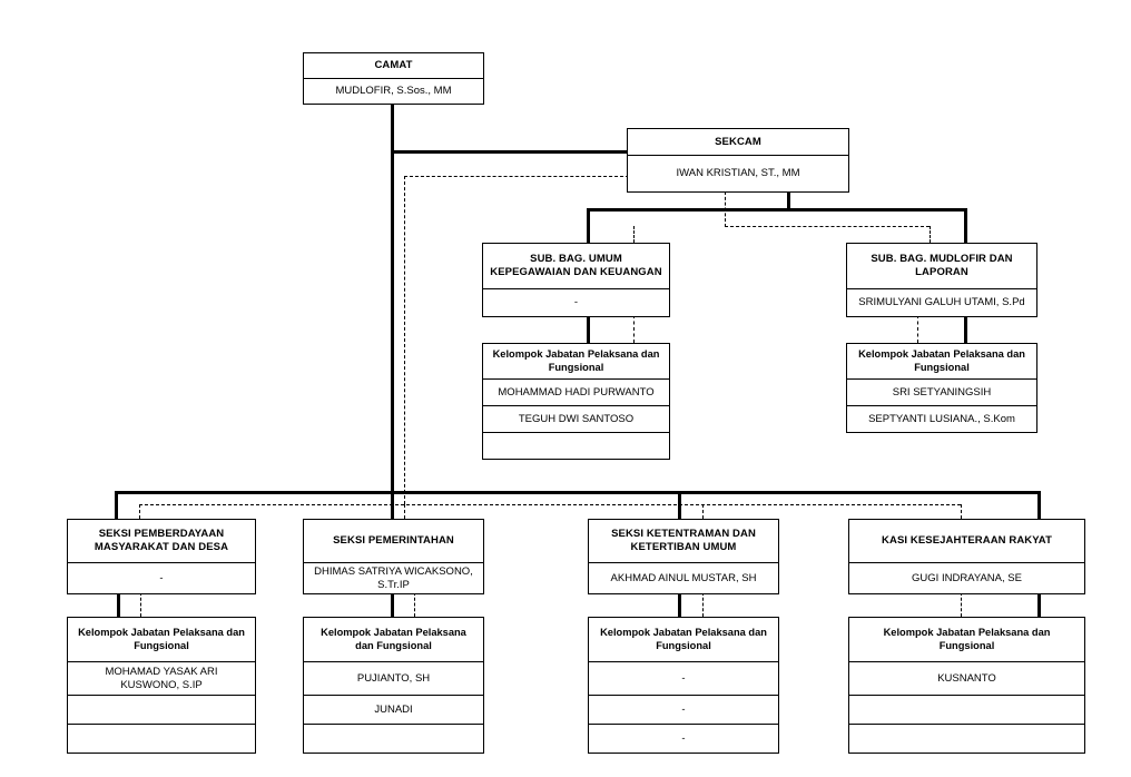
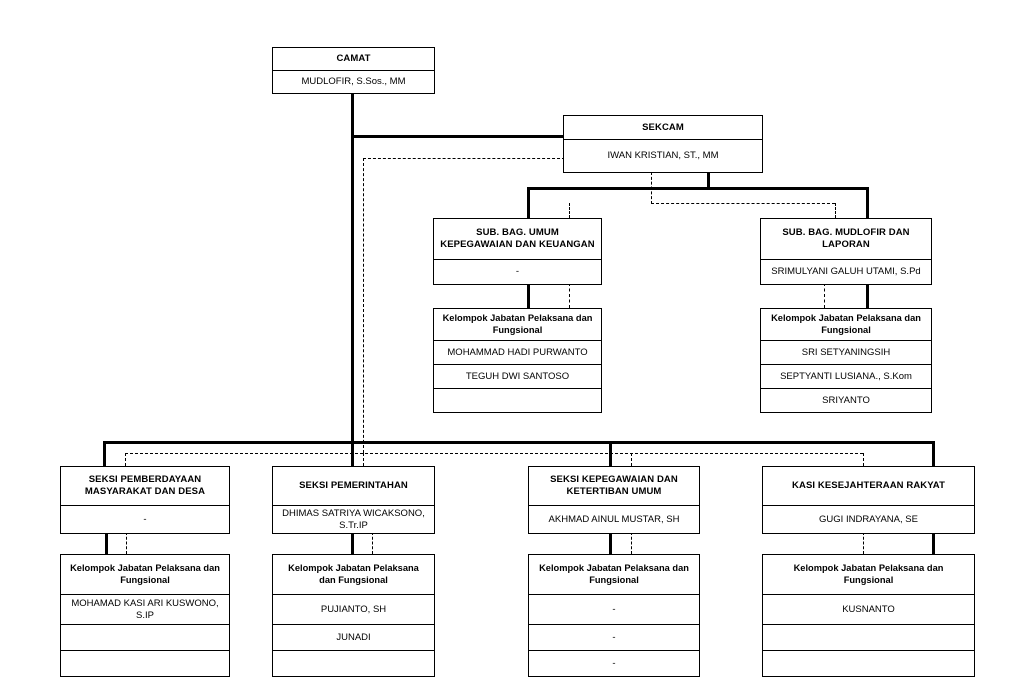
  CAMAT
  MUDLOFIR, S.Sos., MM
  SEKCAM
  IWAN KRISTIAN, ST., MM
  SUB. BAG. UMUM KEPEGAWAIAN DAN KEUANGAN
  -
  SUB. BAG. MUDLOFIR DAN LAPORAN
  SRIMULYANI GALUH UTAMI, S.Pd
  Kelompok Jabatan Pelaksana dan Fungsional
  MOHAMMAD HADI PURWANTO
  TEGUH DWI SANTOSO
  Kelompok Jabatan Pelaksana dan Fungsional
  SRI SETYANINGSIH
  SEPTYANTI LUSIANA., S.Kom
+ SRIYANTO
  SEKSI PEMBERDAYAAN MASYARAKAT DAN DESA
  -
  SEKSI PEMERINTAHAN
  DHIMAS SATRIYA WICAKSONO, S.Tr.IP
- SEKSI KETENTRAMAN DAN KETERTIBAN UMUM
+ SEKSI KEPEGAWAIAN DAN KETERTIBAN UMUM
  AKHMAD AINUL MUSTAR, SH
  KASI KESEJAHTERAAN RAKYAT
  GUGI INDRAYANA, SE
  Kelompok Jabatan Pelaksana dan Fungsional
- MOHAMAD YASAK ARI KUSWONO, S.IP
+ MOHAMAD KASI ARI KUSWONO, S.IP
  Kelompok Jabatan Pelaksana dan Fungsional
  PUJIANTO, SH
  JUNADI
  Kelompok Jabatan Pelaksana dan Fungsional
  -
  -
  -
  Kelompok Jabatan Pelaksana dan Fungsional
  KUSNANTO
